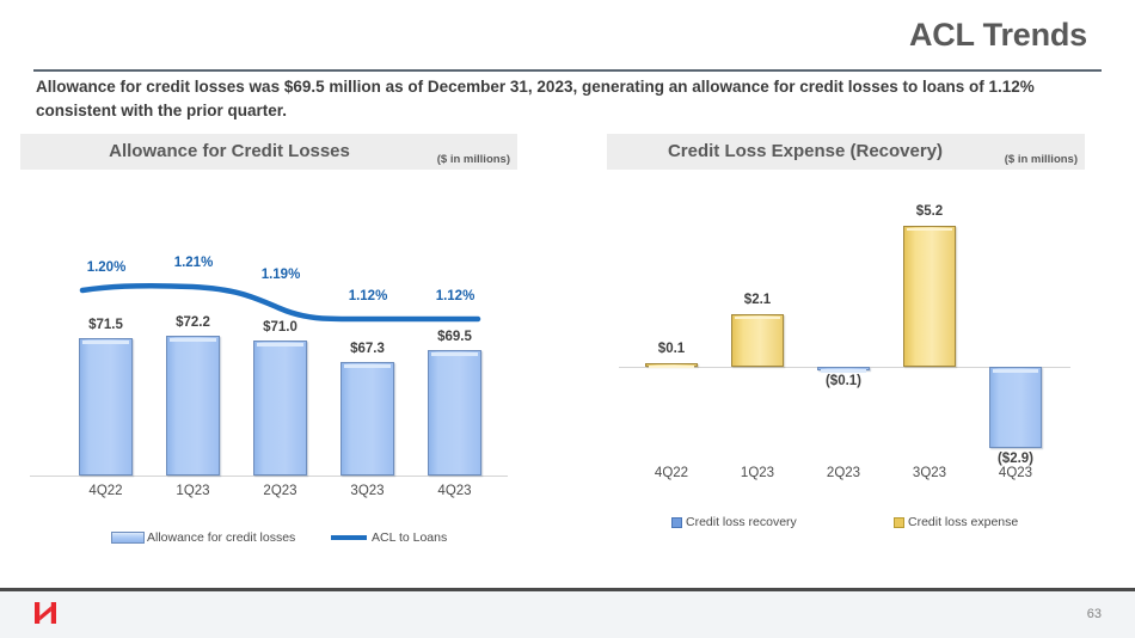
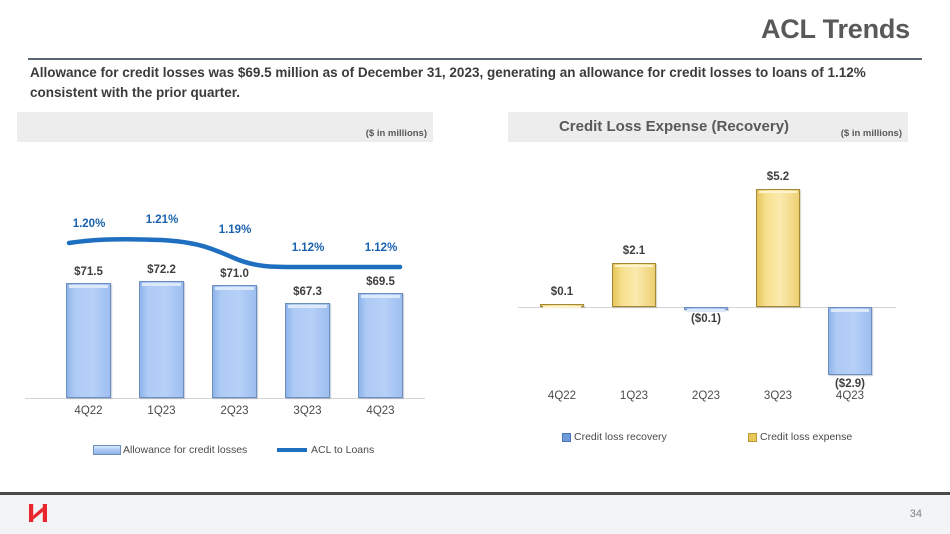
  ACL Trends
  Allowance for credit losses was $69.5 million as of December 31, 2023, generating an allowance for credit losses to loans of 1.12% consistent with the prior quarter.
- Allowance for Credit Losses
  ($ in millions)
  $71.5
  $72.2
  $71.0
  $67.3
  $69.5
  1.20%
  1.21%
  1.19%
  1.12%
  1.12%
  4Q22
  1Q23
  2Q23
  3Q23
  4Q23
  Allowance for credit losses
  ACL to Loans
  Credit Loss Expense (Recovery)
  ($ in millions)
  $0.1
  $2.1
  ($0.1)
  $5.2
  ($2.9)
  4Q22
  1Q23
  2Q23
  3Q23
  4Q23
  Credit loss recovery
  Credit loss expense
- 63
+ 34
